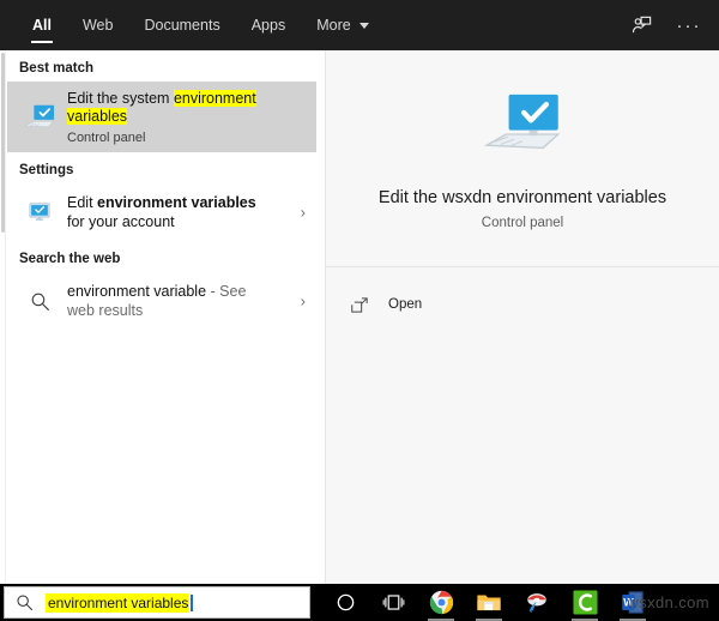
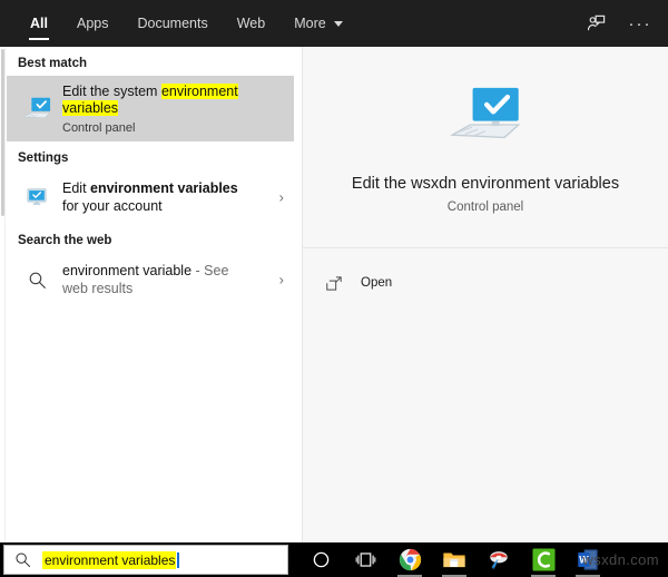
  All
- Web
+ Apps
  Documents
- Apps
+ Web
  More
  ···
  Best match
  Edit the system environment
  variables
  Control panel
  Settings
  Edit environment variables for your account
  ›
  Search the web
  environment variable - See web results
  ›
  Edit the wsxdn environment variables
  Control panel
  Open
  environment variables
  W
  wsxdn.com
